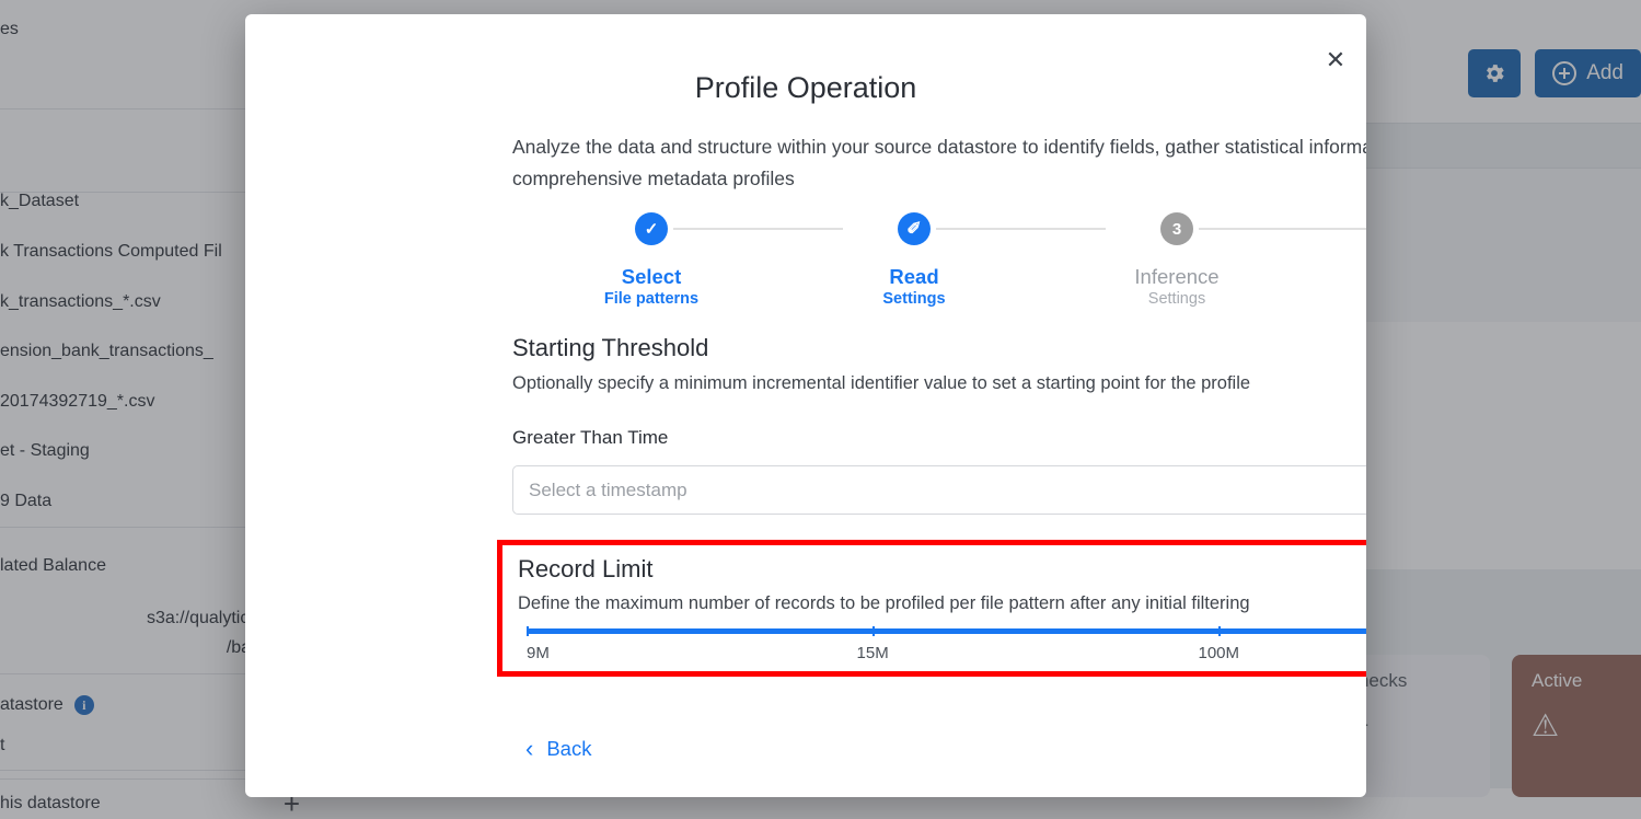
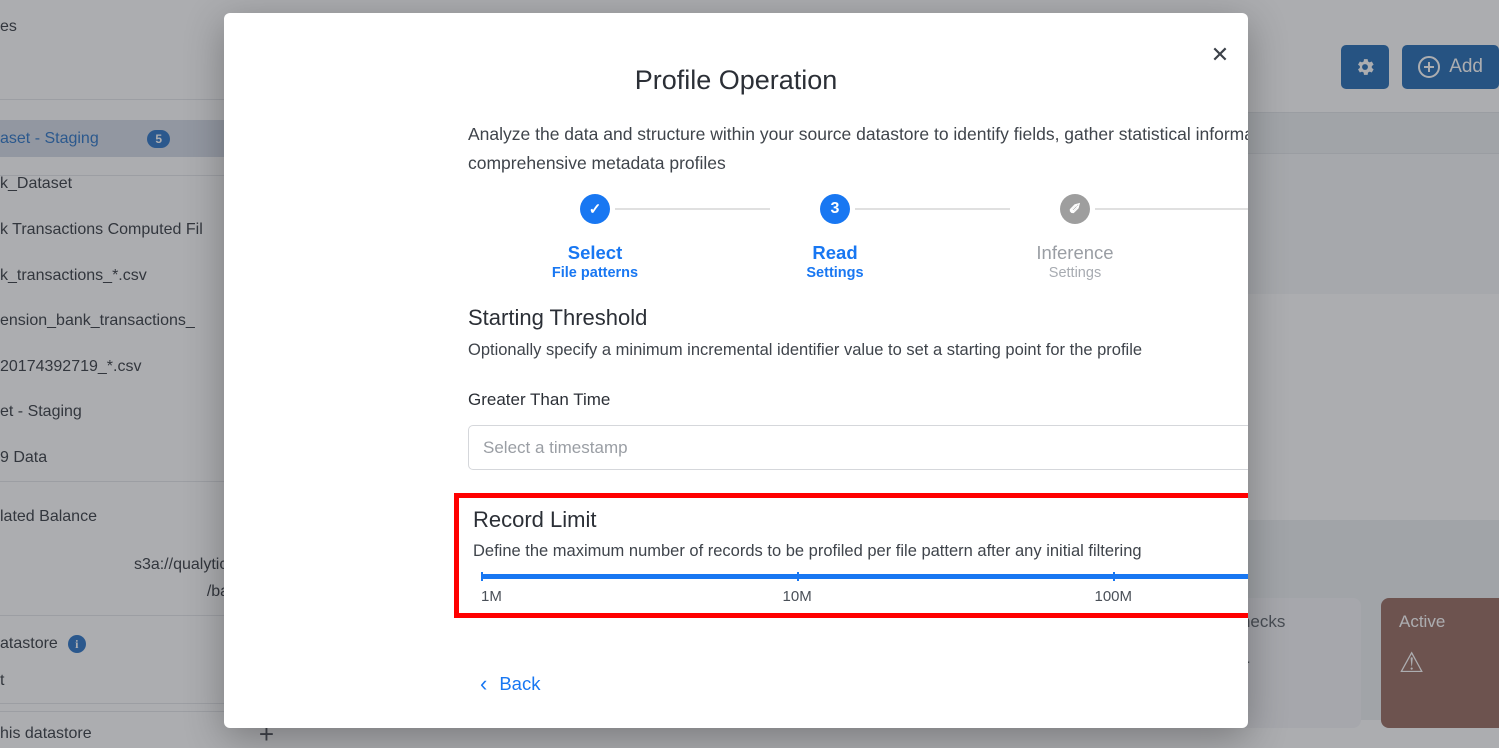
  es
+ aset - Staging
+ 5
  k_Dataset
  k Transactions Computed Fil
  k_transactions_*.csv
  ension_bank_transactions_
  20174392719_*.csv
  et - Staging
  9 Data
  lated Balance
  atastore
  i
  t
  his datastore
  +
  Add
  Active
  ⚠
  ✕
  Profile Operation
  Analyze the data and structure within your source datastore to identify fields, gather statistical inform comprehensive metadata profiles
  ✓
  Select
  File patterns
- ✐
+ 3
  Read
  Settings
- 3
+ ✐
  Inference
  Settings
  Starting Threshold
  Optionally specify a minimum incremental identifier value to set a starting point for the profile
  Greater Than Time
  Select a timestamp
  Record Limit
  Define the maximum number of records to be profiled per file pattern after any initial filtering
- 9M
+ 1M
- 15M
+ 10M
  100M
  ‹
  Back
